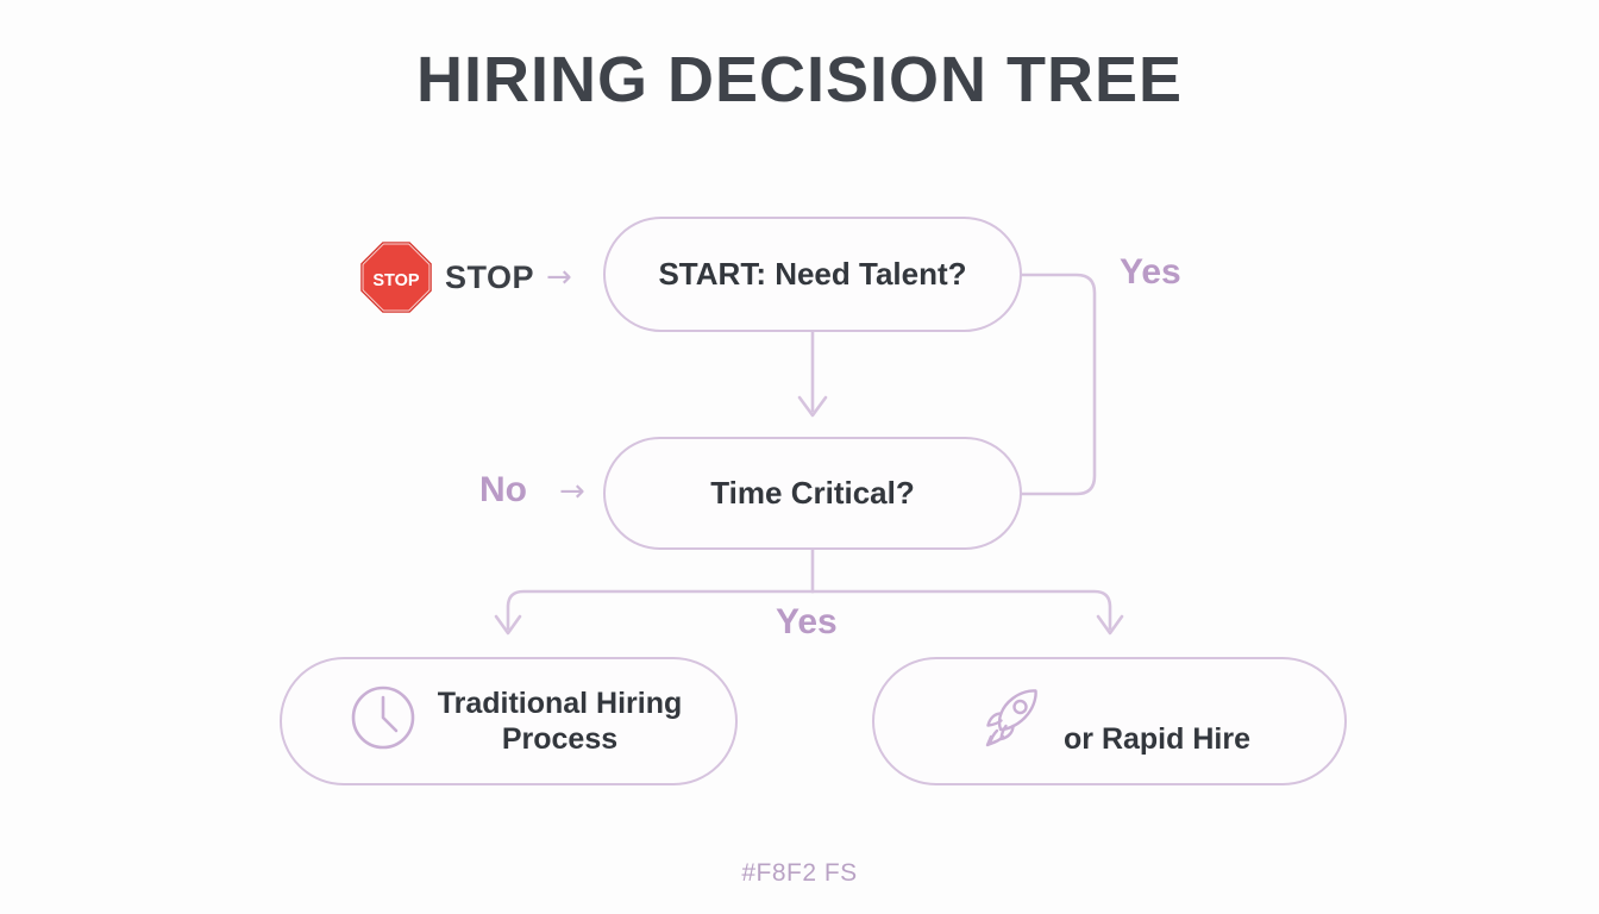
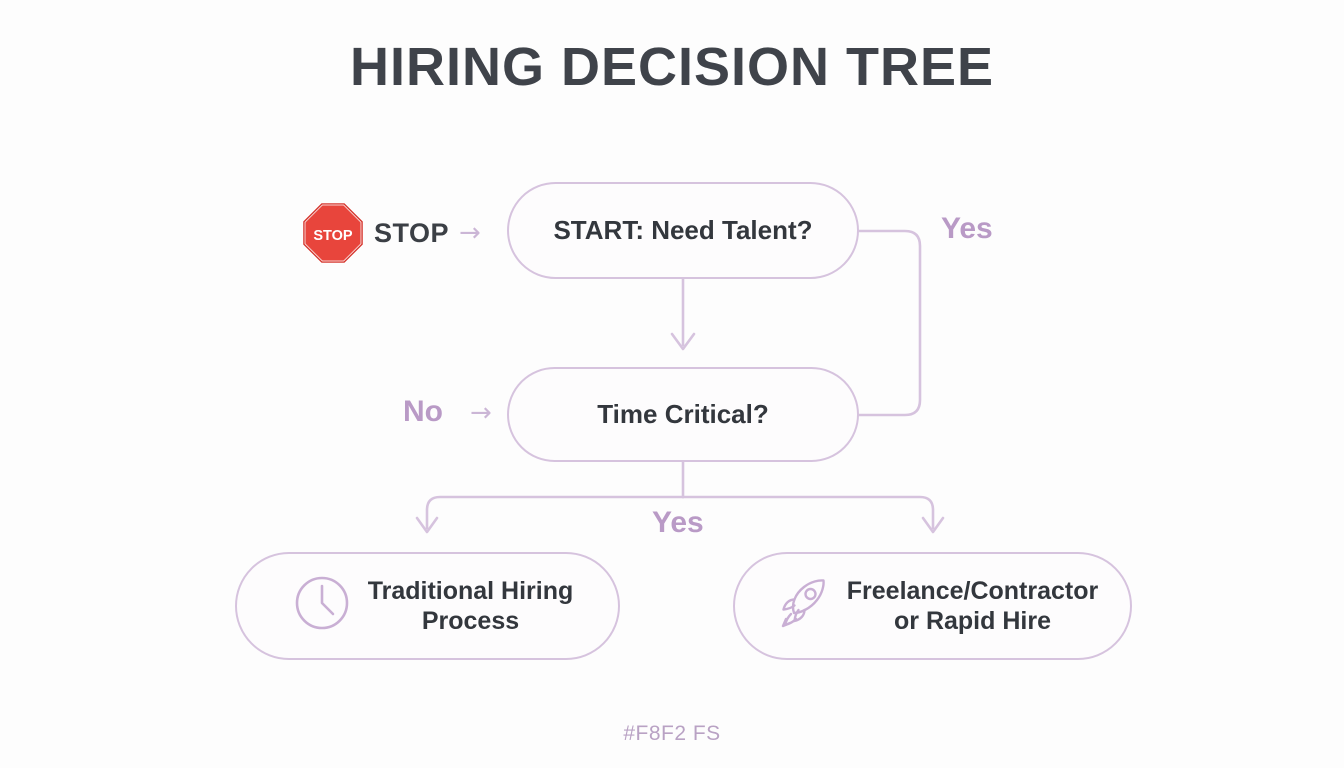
  HIRING DECISION TREE
  STOP
  STOP
  →
  START: Need Talent?
  Time Critical?
  Traditional Hiring
  Process
+ Freelance/Contractor
  or Rapid Hire
  Yes
  No
  →
  Yes
  #F8F2 FS
